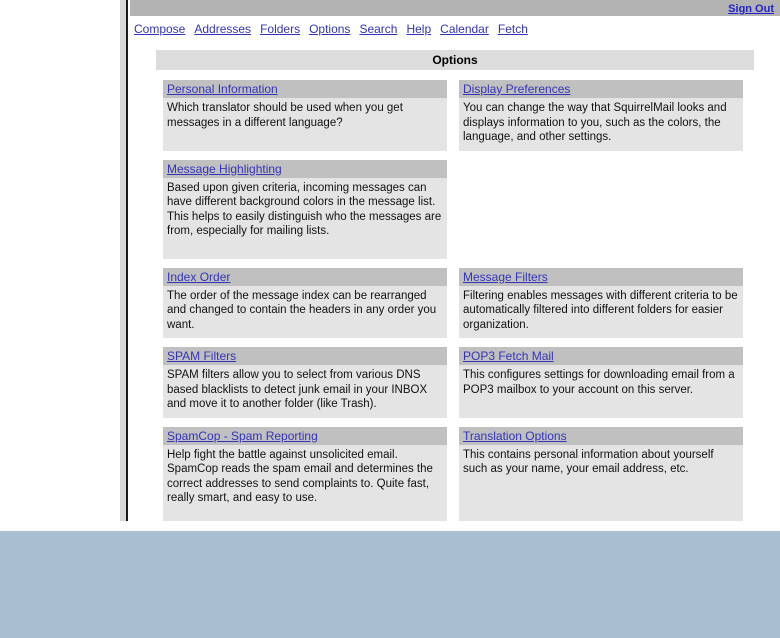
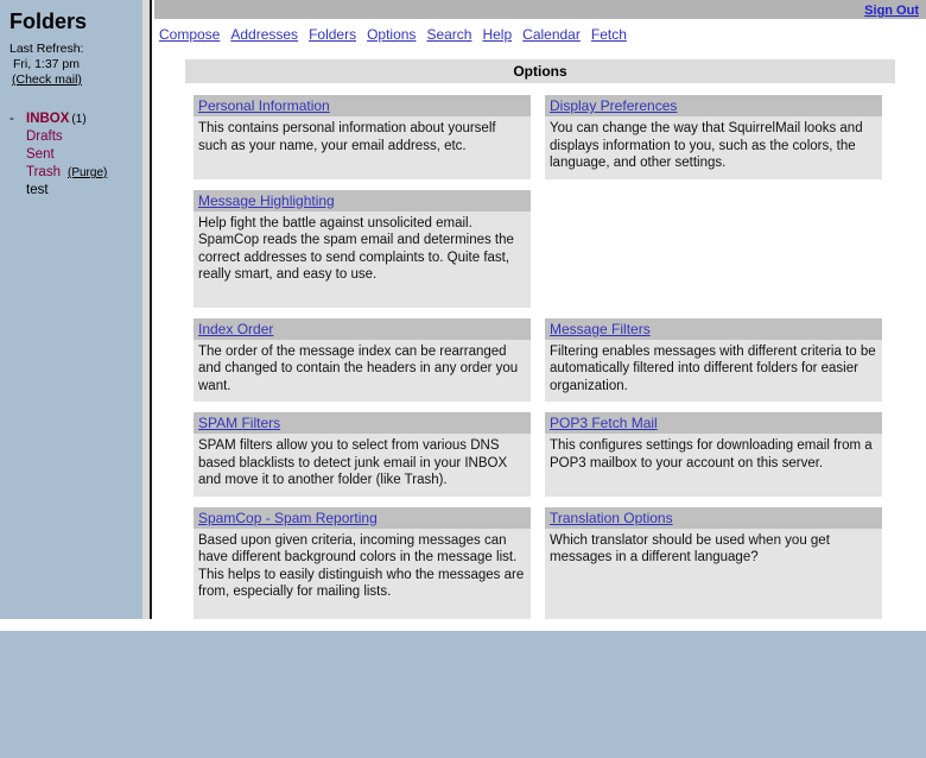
+ Folders
+ Last Refresh:
+ Fri, 1:37 pm
+ (Check mail)
+ - INBOX (1)
+ Drafts
+ Sent
+ Trash (Purge)
+ test
  Sign Out
  Compose Addresses Folders Options Search Help Calendar Fetch
  Options
  Personal Information
- Which translator should be used when you get messages in a different language?
+ This contains personal information about yourself such as your name, your email address, etc.
  Display Preferences
  You can change the way that SquirrelMail looks and displays information to you, such as the colors, the language, and other settings.
  Message Highlighting
- Based upon given criteria, incoming messages can have different background colors in the message list. This helps to easily distinguish who the messages are from, especially for mailing lists.
+ Help fight the battle against unsolicited email. SpamCop reads the spam email and determines the correct addresses to send complaints to. Quite fast, really smart, and easy to use.
  Index Order
  The order of the message index can be rearranged and changed to contain the headers in any order you want.
  Message Filters
  Filtering enables messages with different criteria to be automatically filtered into different folders for easier organization.
  SPAM Filters
  SPAM filters allow you to select from various DNS based blacklists to detect junk email in your INBOX and move it to another folder (like Trash).
  POP3 Fetch Mail
  This configures settings for downloading email from a POP3 mailbox to your account on this server.
  SpamCop - Spam Reporting
- Help fight the battle against unsolicited email. SpamCop reads the spam email and determines the correct addresses to send complaints to. Quite fast, really smart, and easy to use.
+ Based upon given criteria, incoming messages can have different background colors in the message list. This helps to easily distinguish who the messages are from, especially for mailing lists.
  Translation Options
- This contains personal information about yourself such as your name, your email address, etc.
+ Which translator should be used when you get messages in a different language?
